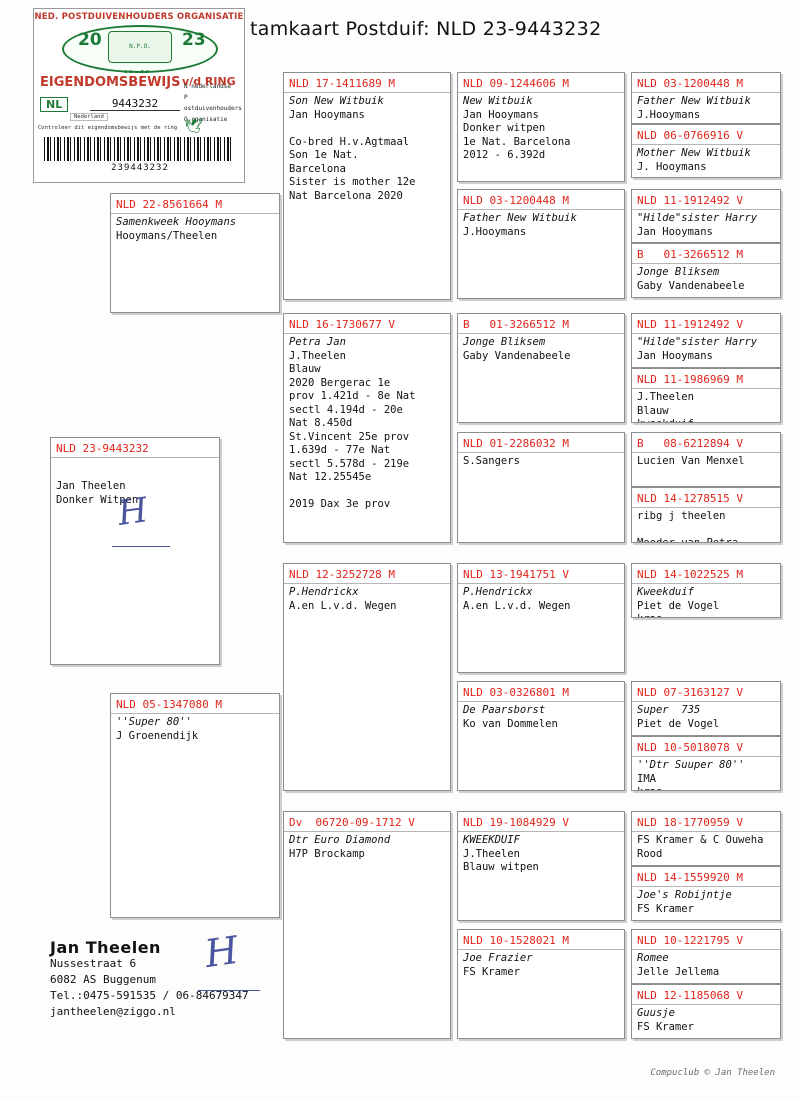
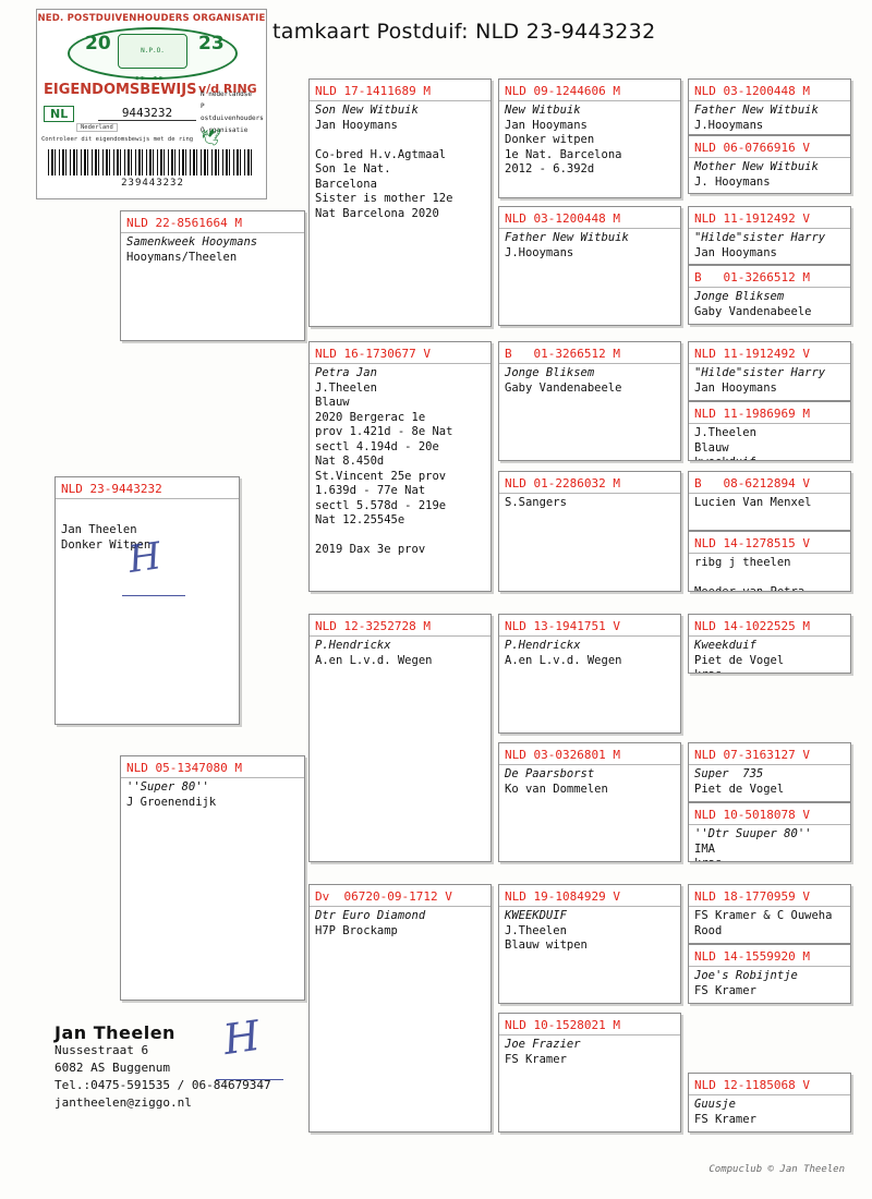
  tamkaart Postduif: NLD 23-9443232
  NED. POSTDUIVENHOUDERS ORGANISATIE
  20
  23
  ◄►◄►
  EIGENDOMSBEWIJS
  v/d RING
  NL
  9443232
  🕊
  239443232
  NLD 23-9443232
  Jan Theelen
  Donker Witpen
  NLD 22-8561664 M
  Samenkweek Hooymans
  Hooymans/Theelen
  NLD 05-1347080 M
  ''Super 80''
  J Groenendijk
  NLD 17-1411689 M
  Son New Witbuik
  Jan Hooymans
  Co-bred H.v.Agtmaal
  Son 1e Nat.
  Barcelona
  Sister is mother 12e
  Nat Barcelona 2020
  NLD 16-1730677 V
  Petra Jan
  J.Theelen
  Blauw
  2020 Bergerac 1e
  prov 1.421d - 8e Nat
  sectl 4.194d - 20e
  Nat 8.450d
  St.Vincent 25e prov
  1.639d - 77e Nat
  sectl 5.578d - 219e
  Nat 12.25545e
  2019 Dax 3e prov
  NLD 12-3252728 M
  P.Hendrickx
  A.en L.v.d. Wegen
  Dv 06720-09-1712 V
  Dtr Euro Diamond
  H7P Brockamp
  NLD 09-1244606 M
  New Witbuik
  Jan Hooymans
  Donker witpen
  1e Nat. Barcelona
  2012 - 6.392d
  NLD 03-1200448 M
  Father New Witbuik
  J.Hooymans
  B 01-3266512 M
  Jonge Bliksem
  Gaby Vandenabeele
  NLD 01-2286032 M
  S.Sangers
  NLD 13-1941751 V
  P.Hendrickx
  A.en L.v.d. Wegen
  NLD 03-0326801 M
  De Paarsborst
  Ko van Dommelen
  NLD 19-1084929 V
  KWEEKDUIF
  J.Theelen
  Blauw witpen
  NLD 10-1528021 M
  Joe Frazier
  FS Kramer
  NLD 03-1200448 M
  Father New Witbuik
  J.Hooymans
  NLD 06-0766916 V
  Mother New Witbuik
  J. Hooymans
  NLD 11-1912492 V
  "Hilde"sister Harry
  Jan Hooymans
  B 01-3266512 M
  Jonge Bliksem
  Gaby Vandenabeele
  NLD 11-1912492 V
  "Hilde"sister Harry
  Jan Hooymans
  NLD 11-1986969 M
  J.Theelen
  Blauw
  B 08-6212894 V
  Lucien Van Menxel
  NLD 14-1278515 V
  ribg j theelen
  NLD 14-1022525 M
  Kweekduif
  Piet de Vogel
  NLD 07-3163127 V
  Super 735
  Piet de Vogel
  NLD 10-5018078 V
  ''Dtr Suuper 80''
  IMA
  NLD 18-1770959 V
  FS Kramer & C Ouweha
  Rood
  NLD 14-1559920 M
  Joe's Robijntje
  FS Kramer
- NLD 10-1221795 V
- Romee
- Jelle Jellema
  NLD 12-1185068 V
  Guusje
  FS Kramer
  Jan Theelen
  Nussestraat 6
  6082 AS Buggenum
  Tel.:0475-591535 / 06-84679347
  jantheelen@ziggo.nl
  Compuclub © Jan Theelen
